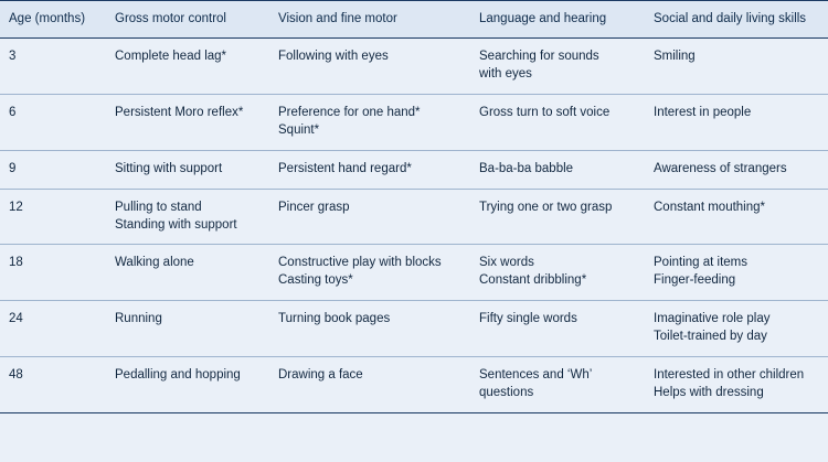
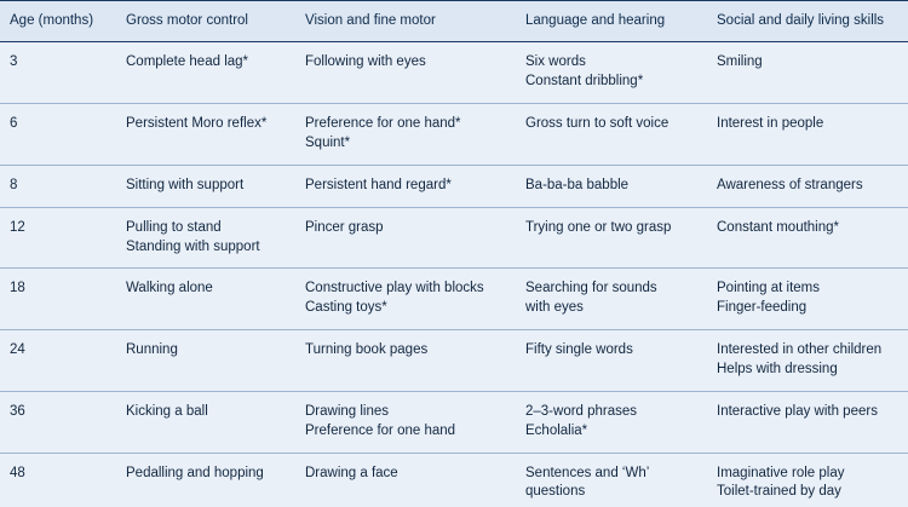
  Age (months)	Gross motor control	Vision and fine motor	Language and hearing	Social and daily living skills
- 3	Complete head lag*	Following with eyes	Searching for sounds with eyes	Smiling
+ 3	Complete head lag*	Following with eyes	Six words Constant dribbling*	Smiling
  6	Persistent Moro reflex*	Preference for one hand* Squint*	Gross turn to soft voice	Interest in people
- 9	Sitting with support	Persistent hand regard*	Ba-ba-ba babble	Awareness of strangers
+ 8	Sitting with support	Persistent hand regard*	Ba-ba-ba babble	Awareness of strangers
  12	Pulling to stand Standing with support	Pincer grasp	Trying one or two grasp	Constant mouthing*
- 18	Walking alone	Constructive play with blocks Casting toys*	Six words Constant dribbling*	Pointing at items Finger-feeding
+ 18	Walking alone	Constructive play with blocks Casting toys*	Searching for sounds with eyes	Pointing at items Finger-feeding
- 24	Running	Turning book pages	Fifty single words	Imaginative role play Toilet-trained by day
+ 24	Running	Turning book pages	Fifty single words	Interested in other children Helps with dressing
+ 36	Kicking a ball	Drawing lines Preference for one hand	2–3-word phrases Echolalia*	Interactive play with peers
- 48	Pedalling and hopping	Drawing a face	Sentences and ‘Wh’ questions	Interested in other children Helps with dressing
+ 48	Pedalling and hopping	Drawing a face	Sentences and ‘Wh’ questions	Imaginative role play Toilet-trained by day
